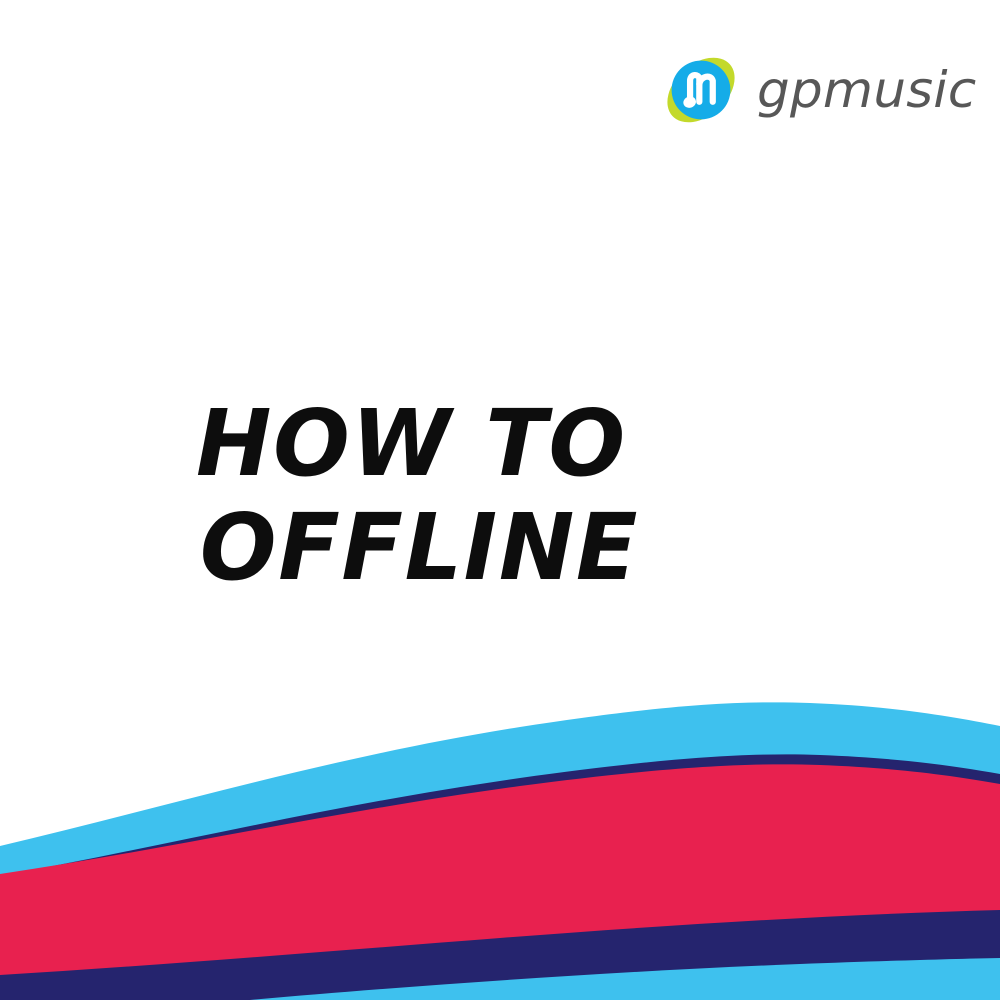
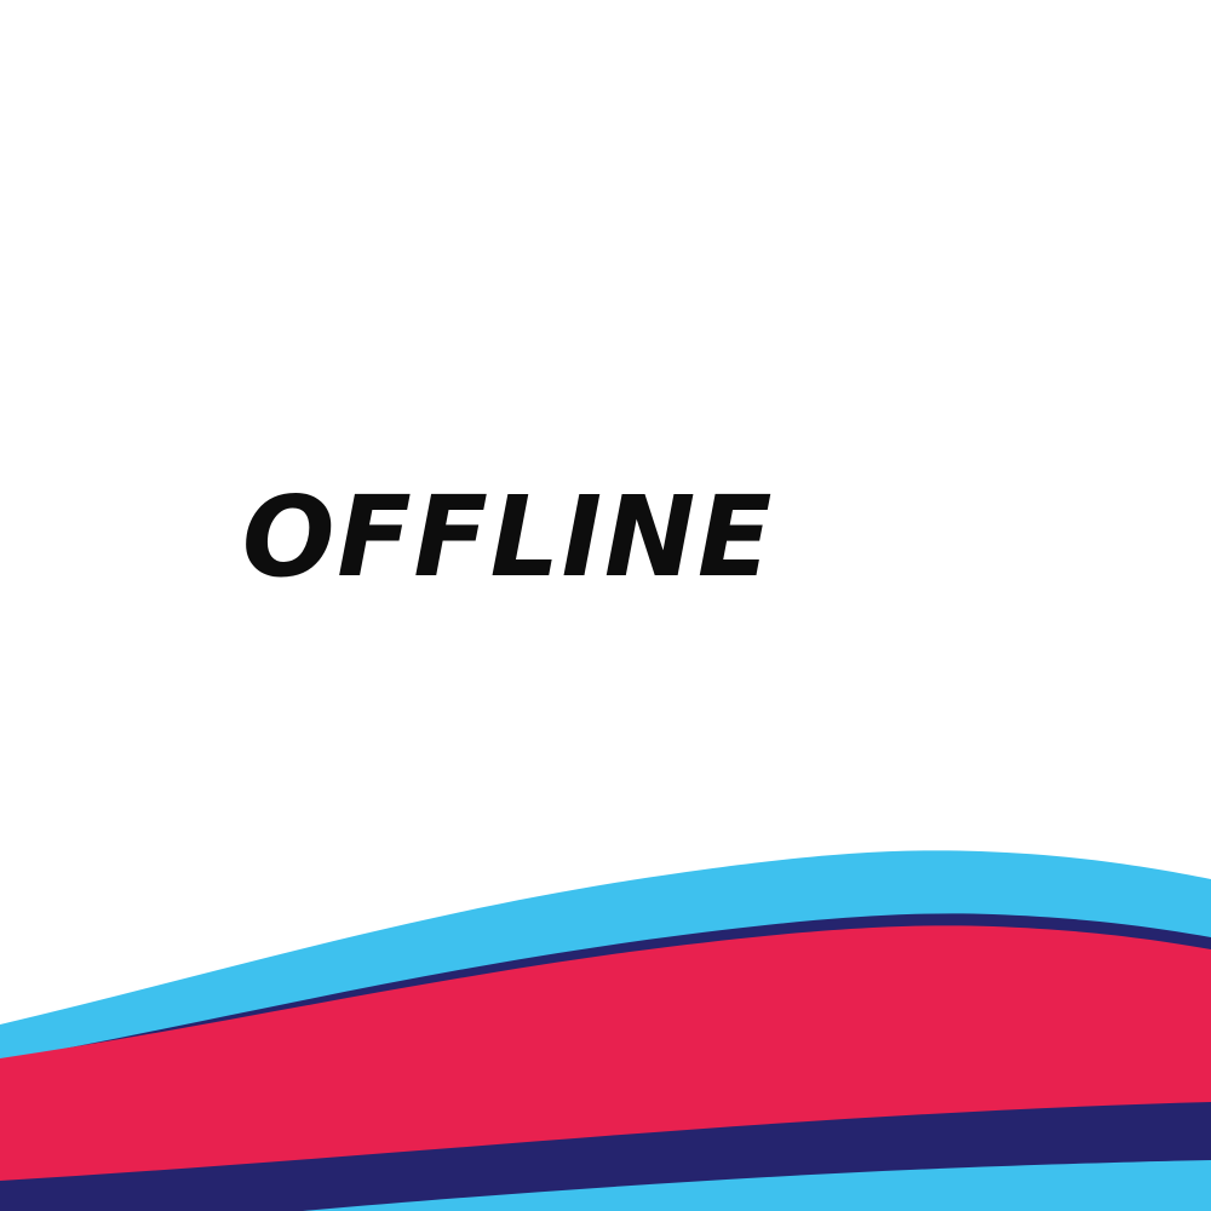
- gpmusic
- HOW TO
  OFFLINE
